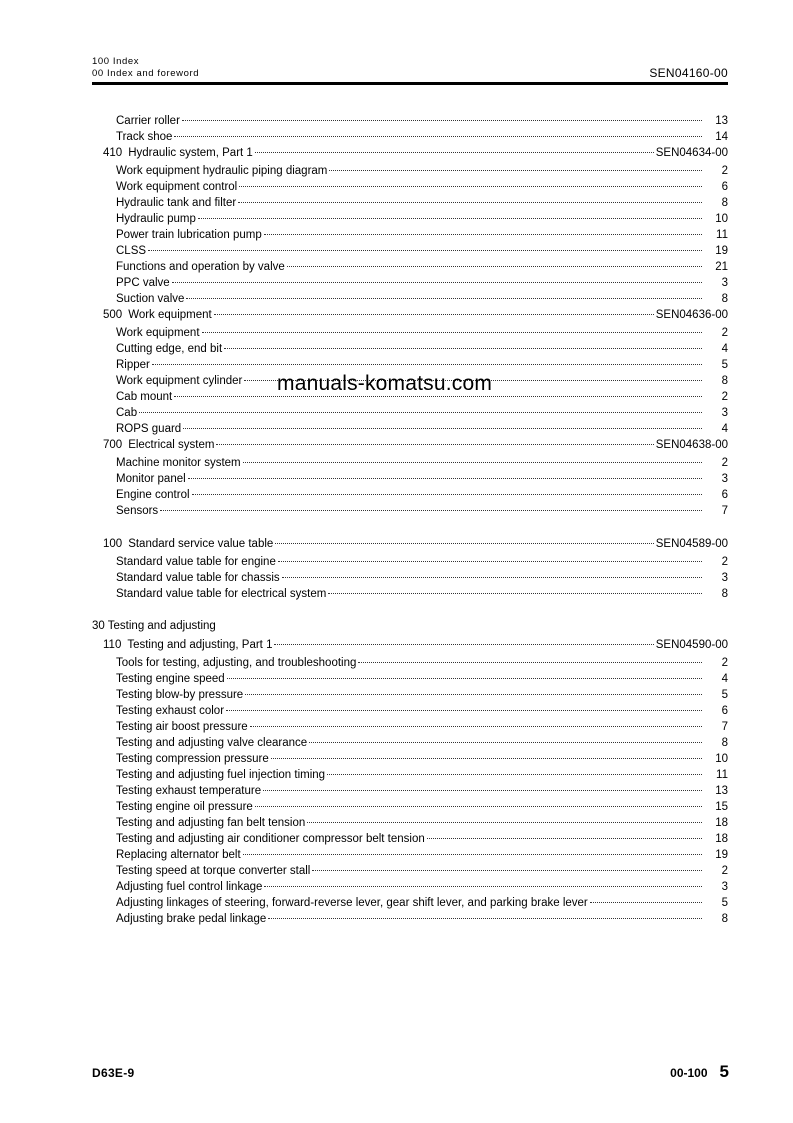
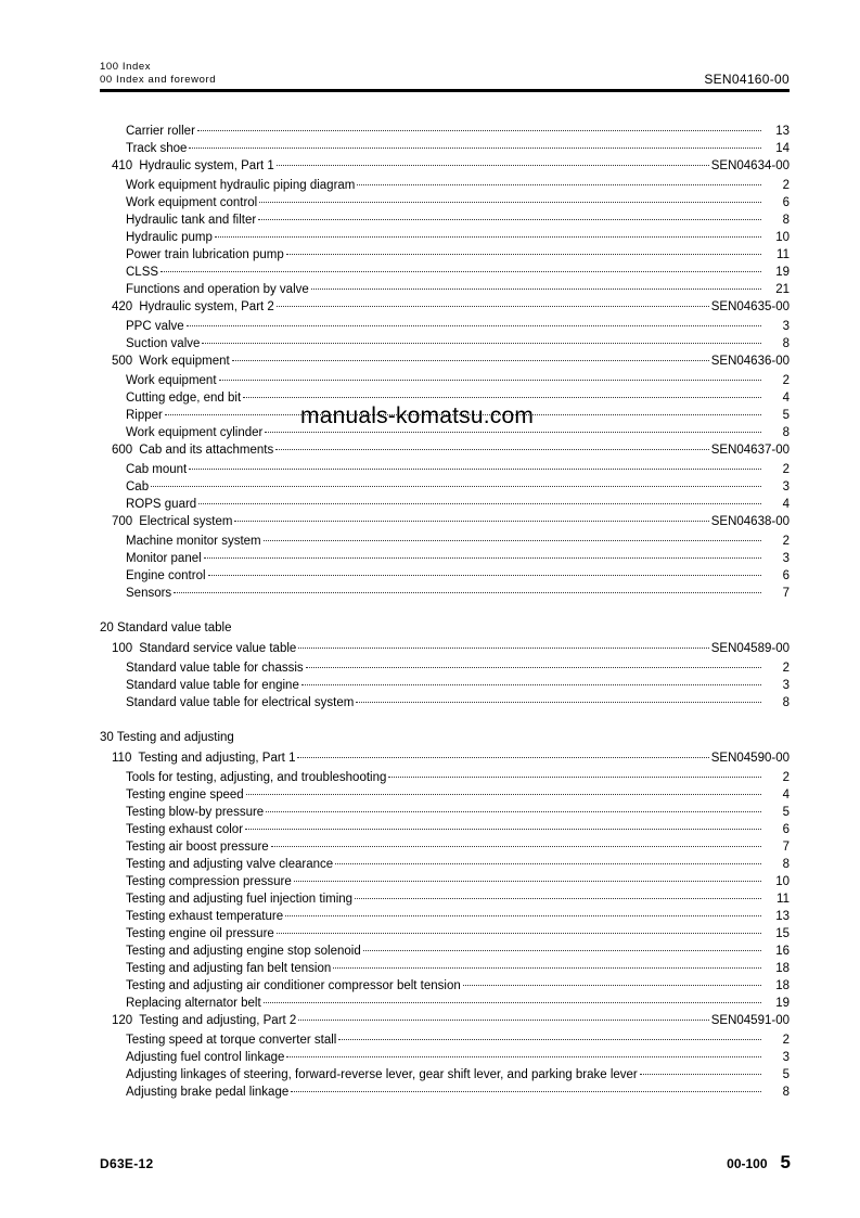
  100 Index
  00 Index and foreword
  SEN04160-00
  Carrier roller
  13
  Track shoe
  14
  410
  Hydraulic system, Part 1
  SEN04634-00
  Work equipment hydraulic piping diagram
  2
  Work equipment control
  6
  Hydraulic tank and filter
  8
  Hydraulic pump
  10
  Power train lubrication pump
  11
  CLSS
  19
  Functions and operation by valve
  21
+ 420
+ Hydraulic system, Part 2
+ SEN04635-00
  PPC valve
  3
  Suction valve
  8
  500
  Work equipment
  SEN04636-00
  Work equipment
  2
  Cutting edge, end bit
  4
  Ripper
  5
  Work equipment cylinder
  8
+ 600
+ Cab and its attachments
+ SEN04637-00
  Cab mount
  2
  Cab
  3
  ROPS guard
  4
  700
  Electrical system
  SEN04638-00
  Machine monitor system
  2
  Monitor panel
  3
  Engine control
  6
  Sensors
  7
+ 20 Standard value table
  100
  Standard service value table
  SEN04589-00
- Standard value table for engine
+ Standard value table for chassis
  2
- Standard value table for chassis
+ Standard value table for engine
  3
  Standard value table for electrical system
  8
  30 Testing and adjusting
  110
  Testing and adjusting, Part 1
  SEN04590-00
  Tools for testing, adjusting, and troubleshooting
  2
  Testing engine speed
  4
  Testing blow-by pressure
  5
  Testing exhaust color
  6
  Testing air boost pressure
  7
  Testing and adjusting valve clearance
  8
  Testing compression pressure
  10
  Testing and adjusting fuel injection timing
  11
  Testing exhaust temperature
  13
  Testing engine oil pressure
  15
+ Testing and adjusting engine stop solenoid
+ 16
  Testing and adjusting fan belt tension
  18
  Testing and adjusting air conditioner compressor belt tension
  18
  Replacing alternator belt
  19
+ 120
+ Testing and adjusting, Part 2
+ SEN04591-00
  Testing speed at torque converter stall
  2
  Adjusting fuel control linkage
  3
  Adjusting linkages of steering, forward-reverse lever, gear shift lever, and parking brake lever
  5
  Adjusting brake pedal linkage
  8
  manuals-komatsu.com
- D63E-9
+ D63E-12
  00-100
  5
